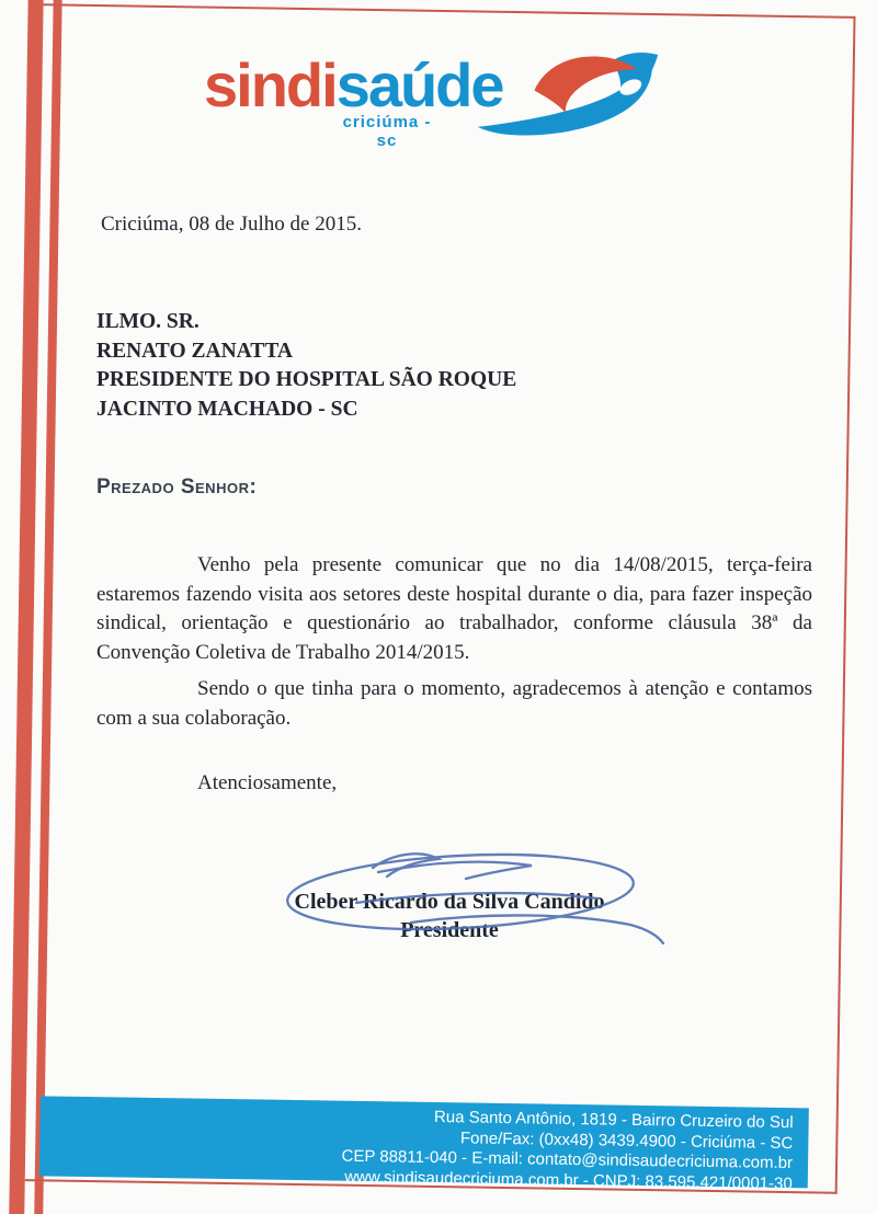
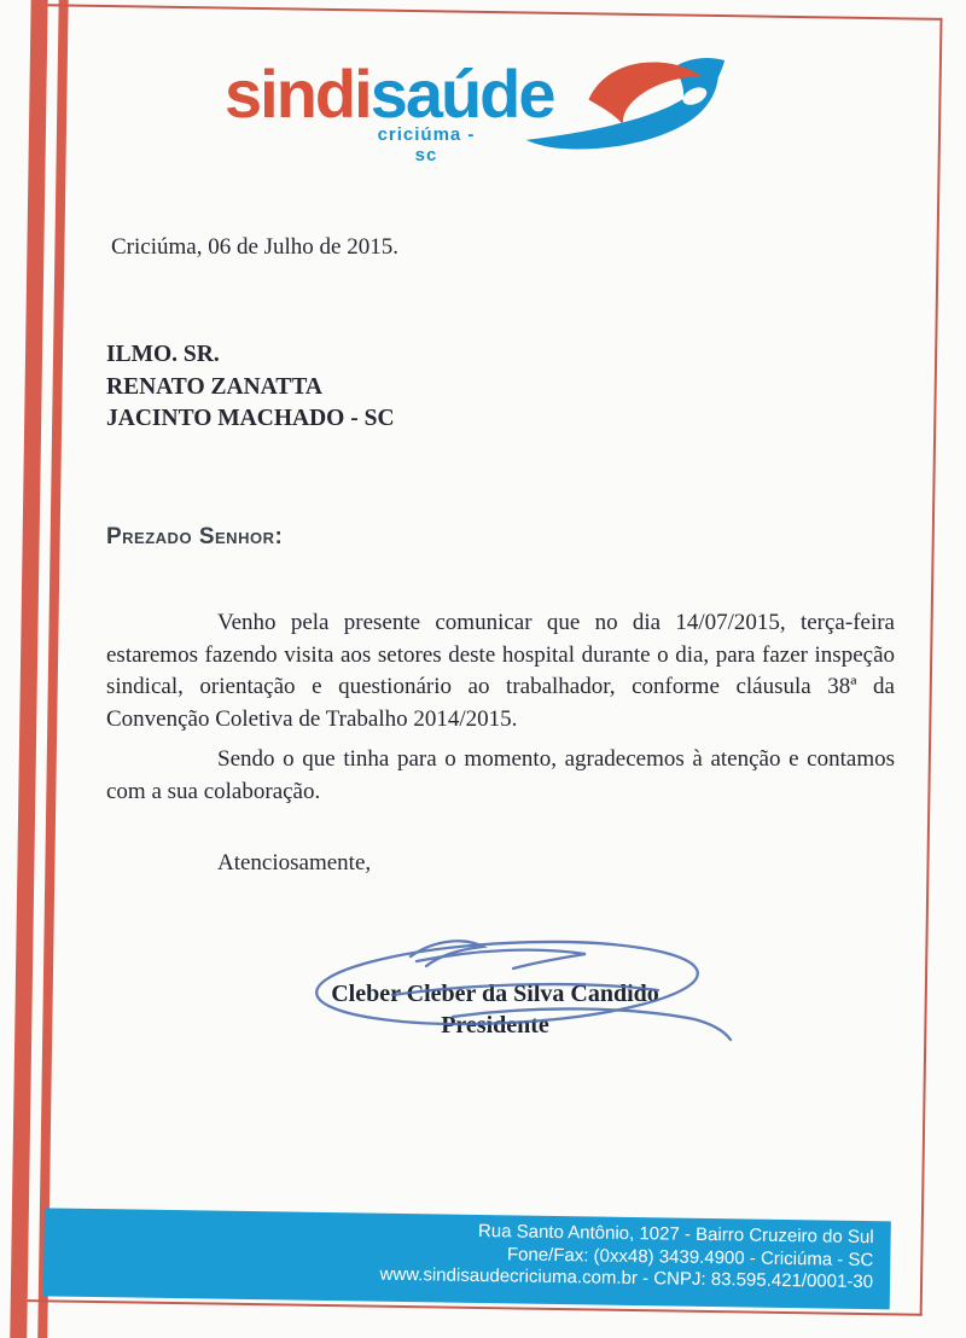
- Rua Santo Antônio, 1819 - Bairro Cruzeiro do Sul
+ Rua Santo Antônio, 1027 - Bairro Cruzeiro do Sul
  Fone/Fax: (0xx48) 3439.4900 - Criciúma - SC
- CEP 88811-040 - E-mail: contato@sindisaudecriciuma.com.br
  www.sindisaudecriciuma.com.br - CNPJ: 83.595.421/0001-30
  sindisaúde
  criciúma - sc
- Criciúma, 08 de Julho de 2015.
+ Criciúma, 06 de Julho de 2015.
  ILMO. SR.
  RENATO ZANATTA
- PRESIDENTE DO HOSPITAL SÃO ROQUE
  JACINTO MACHADO - SC
  Prezado Senhor:
- Venho pela presente comunicar que no dia 14/08/2015, terça-feira estaremos fazendo visita aos setores deste hospital durante o dia, para fazer inspeção sindical, orientação e questionário ao trabalhador, conforme cláusula 38ª da Convenção Coletiva de Trabalho 2014/2015.
+ Venho pela presente comunicar que no dia 14/07/2015, terça-feira estaremos fazendo visita aos setores deste hospital durante o dia, para fazer inspeção sindical, orientação e questionário ao trabalhador, conforme cláusula 38ª da Convenção Coletiva de Trabalho 2014/2015.
  Sendo o que tinha para o momento, agradecemos à atenção e contamos com a sua colaboração.
  Atenciosamente,
- Cleber Ricardo da Silva Candido
+ Cleber Cleber da Silva Candido
  Presidente
